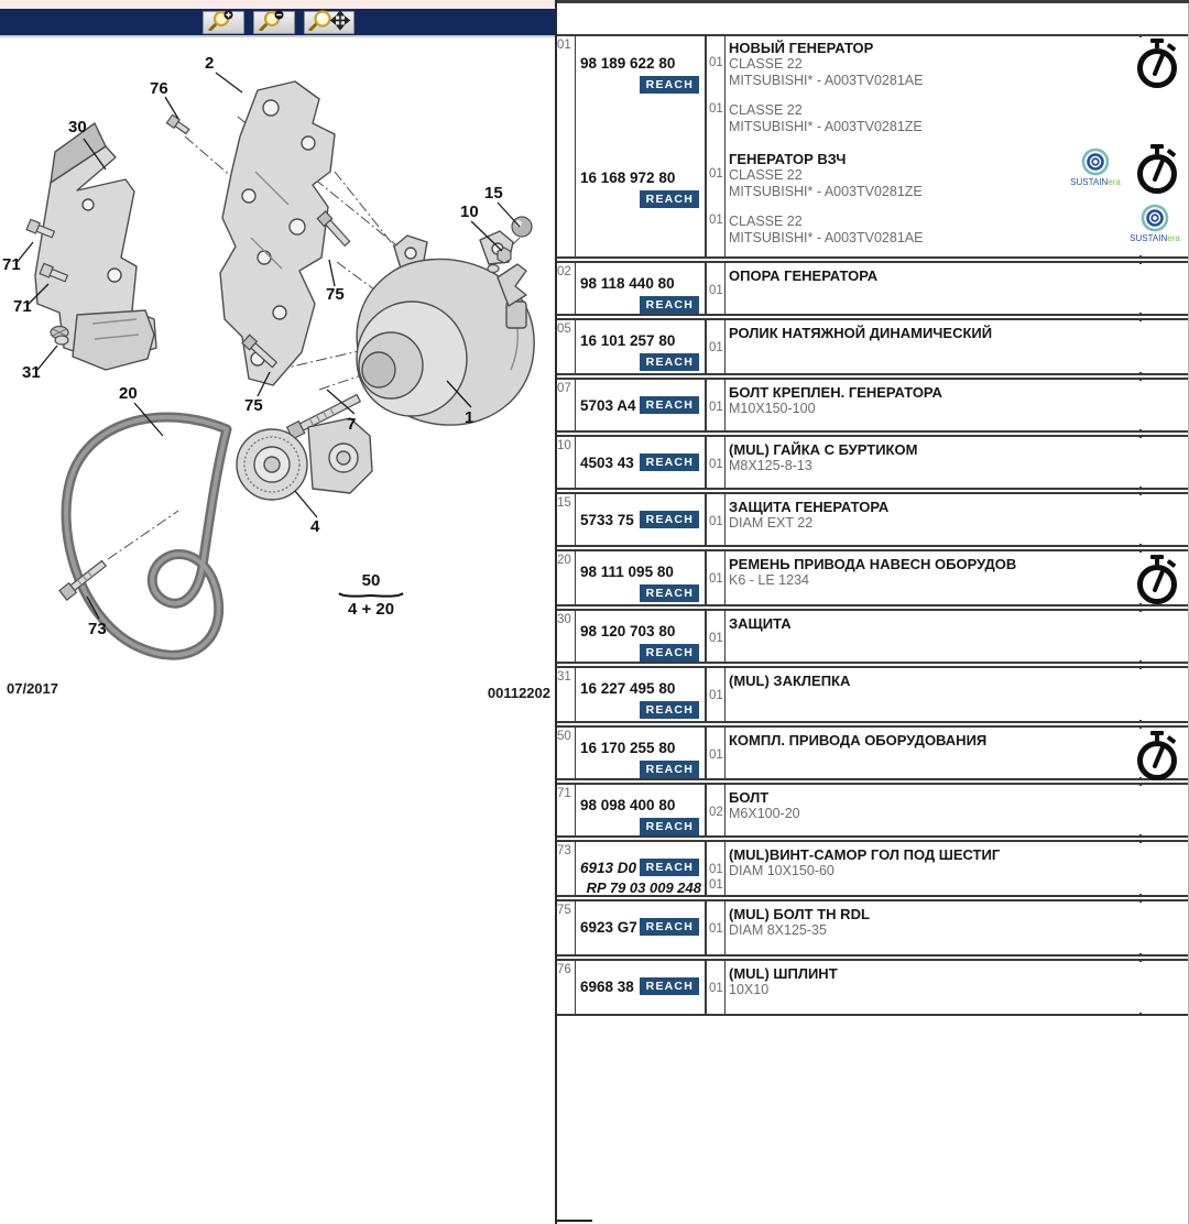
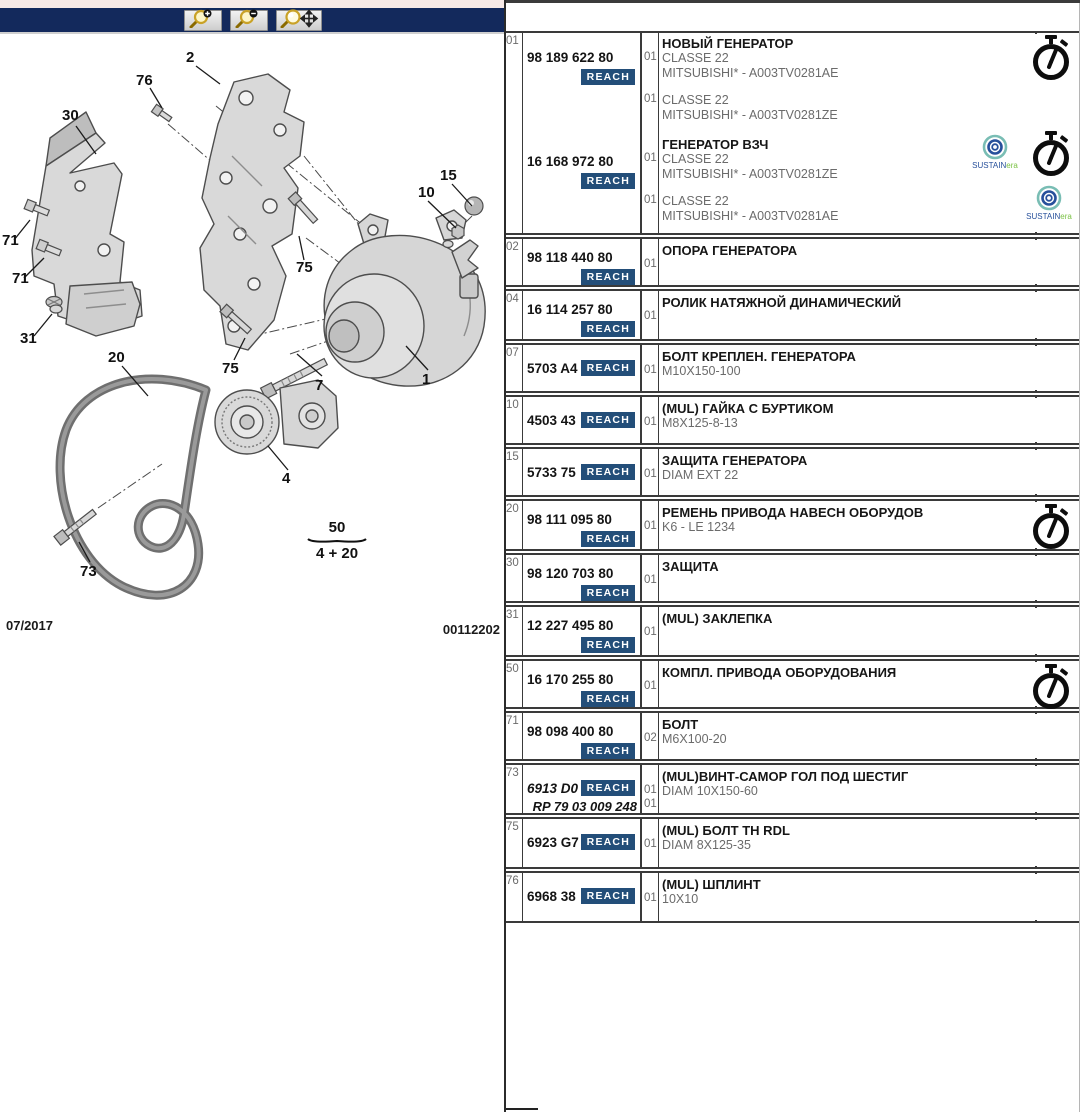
  50
  4 + 20
  76
  2
  30
  71
  71
  31
  20
  15
  10
  75
  75
  7
  1
  4
  73
  07/2017
  00112202
  01
  98 189 622 80
  REACH
  16 168 972 80
  REACH
  01
  01
  01
  01
  НОВЫЙ ГЕНЕРАТОР
  CLASSE 22
  MITSUBISHI* - A003TV0281AE
  CLASSE 22
  MITSUBISHI* - A003TV0281ZE
  ГЕНЕРАТОР ВЗЧ
  CLASSE 22
  MITSUBISHI* - A003TV0281ZE
  CLASSE 22
  MITSUBISHI* - A003TV0281AE
  SUSTAINera
  SUSTAINera
  02
  98 118 440 80
  REACH
  01
  ОПОРА ГЕНЕРАТОРА
- 05
+ 04
- 16 101 257 80
+ 16 114 257 80
  REACH
  01
  РОЛИК НАТЯЖНОЙ ДИНАМИЧЕСКИЙ
  07
  5703 A4
  REACH
  01
  БОЛТ КРЕПЛЕН. ГЕНЕРАТОРА
  M10X150-100
  10
  4503 43
  REACH
  01
  (MUL) ГАЙКА С БУРТИКОМ
  M8X125-8-13
  15
  5733 75
  REACH
  01
  ЗАЩИТА ГЕНЕРАТОРА
  DIAM EXT 22
  20
  98 111 095 80
  REACH
  01
  РЕМЕНЬ ПРИВОДА НАВЕСН ОБОРУДОВ
  K6 - LE 1234
  30
  98 120 703 80
  REACH
  01
  ЗАЩИТА
  31
- 16 227 495 80
+ 12 227 495 80
  REACH
  01
  (MUL) ЗАКЛЕПКА
  50
  16 170 255 80
  REACH
  01
  КОМПЛ. ПРИВОДА ОБОРУДОВАНИЯ
  71
  98 098 400 80
  REACH
  02
  БОЛТ
  M6X100-20
  73
  6913 D0
  REACH
  RP 79 03 009 248
  01
  01
  (MUL)ВИНТ-САМОР ГОЛ ПОД ШЕСТИГ
  DIAM 10X150-60
  75
  6923 G7
  REACH
  01
  (MUL) БОЛТ TH RDL
  DIAM 8X125-35
  76
  6968 38
  REACH
  01
  (MUL) ШПЛИНТ
  10X10
